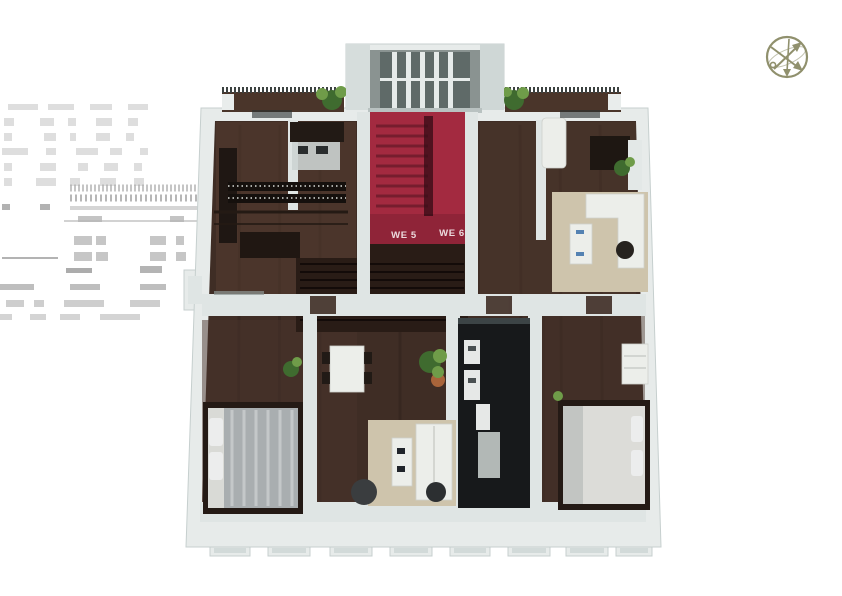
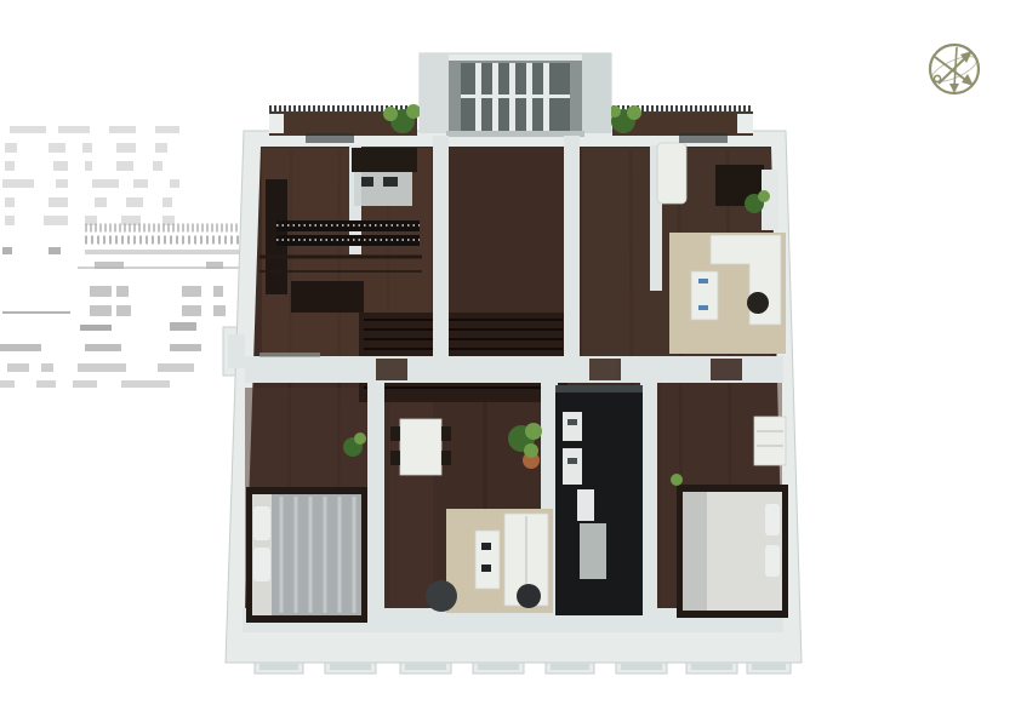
- WE 5
- WE 6
